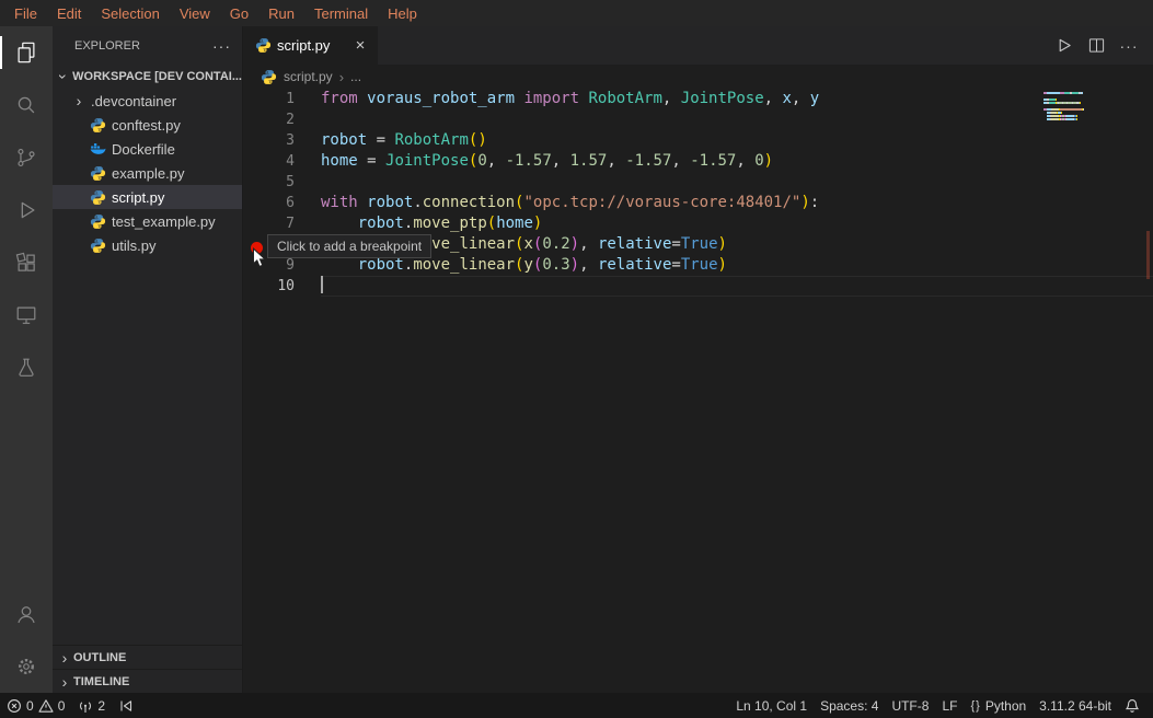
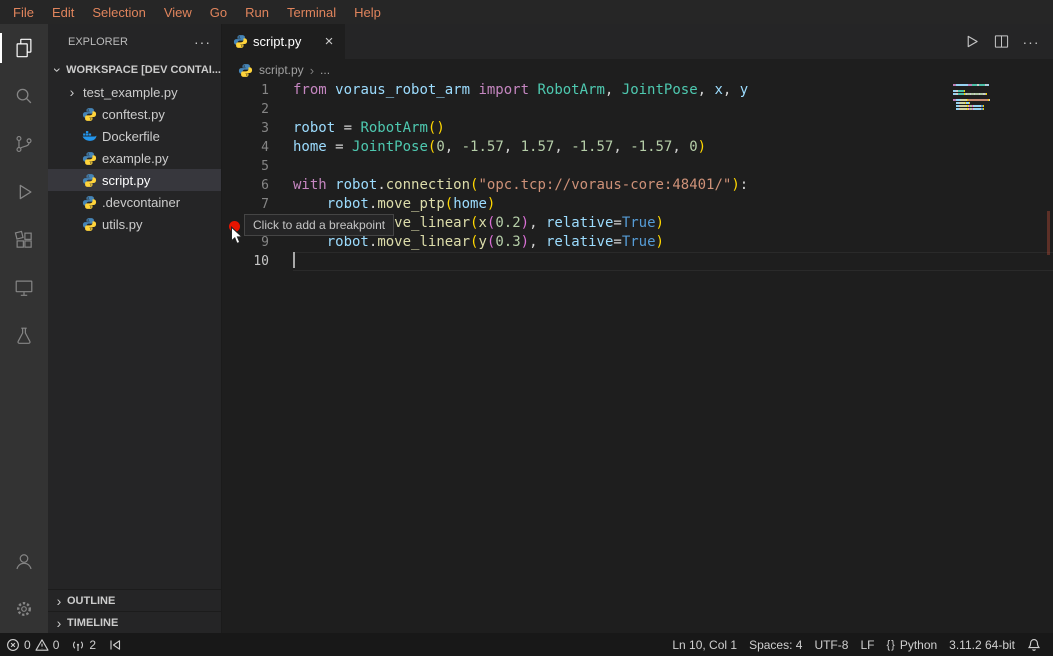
  File
  Edit
  Selection
  View
  Go
  Run
  Terminal
  Help
  EXPLORER
  ···
  WORKSPACE [DEV CONTAI...
  ›
- .devcontainer
+ test_example.py
  conftest.py
  Dockerfile
  example.py
  script.py
- test_example.py
+ .devcontainer
  utils.py
  ›
  OUTLINE
  ›
  TIMELINE
  script.py
  ×
  ···
  script.py
  ›
  ...
  1
  from voraus_robot_arm import RobotArm, JointPose, x, y
  2
  3
  robot = RobotArm()
  4
  home = JointPose(0, -1.57, 1.57, -1.57, -1.57, 0)
  5
  6
  with robot.connection("opc.tcp://voraus-core:48401/"):
  7
  robot.move_ptp(home)
  ve_linear(x(0.2), relative=True)
  9
  robot.move_linear(y(0.3), relative=True)
  10
  Click to add a breakpoint
  0
  0
  2
  Ln 10, Col 1
  Spaces: 4
  UTF-8
  LF
  {}
  Python
  3.11.2 64-bit
